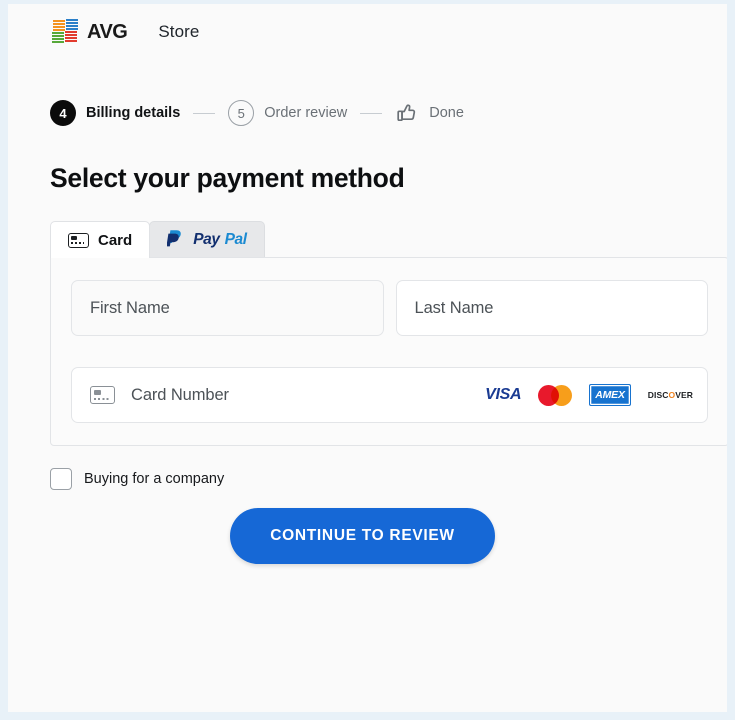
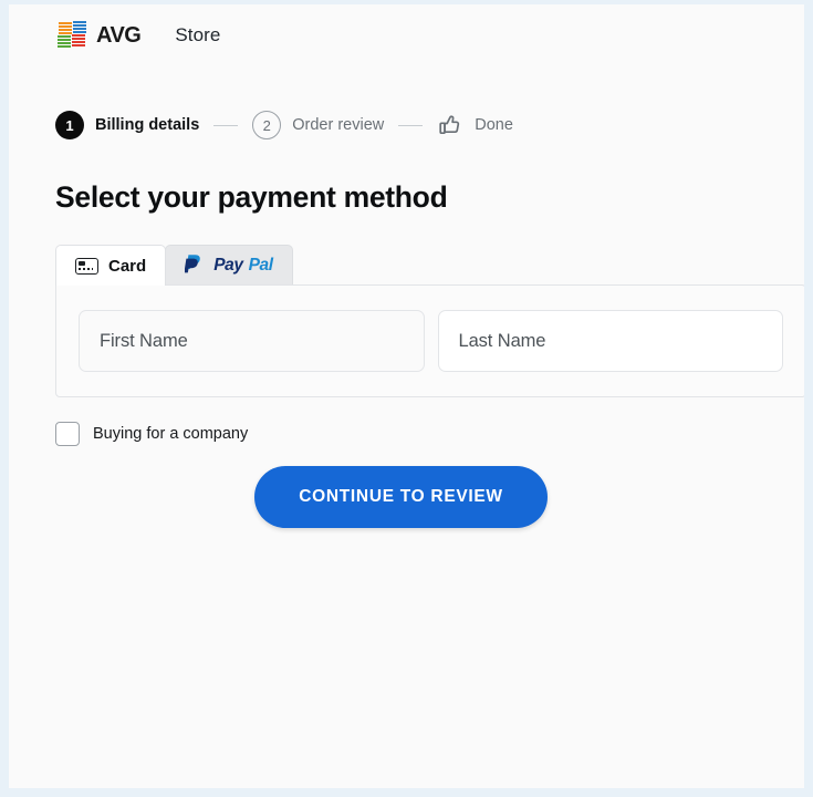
  AVG
  Store
- 4
+ 1
  Billing details
- 5
+ 2
  Order review
  Done
  Select your payment method
  Card
  Pay
  Pal
  First Name
  Last Name
- Card Number
- VISA
- AMEX
- DISCOVER
  Buying for a company
  CONTINUE TO REVIEW
